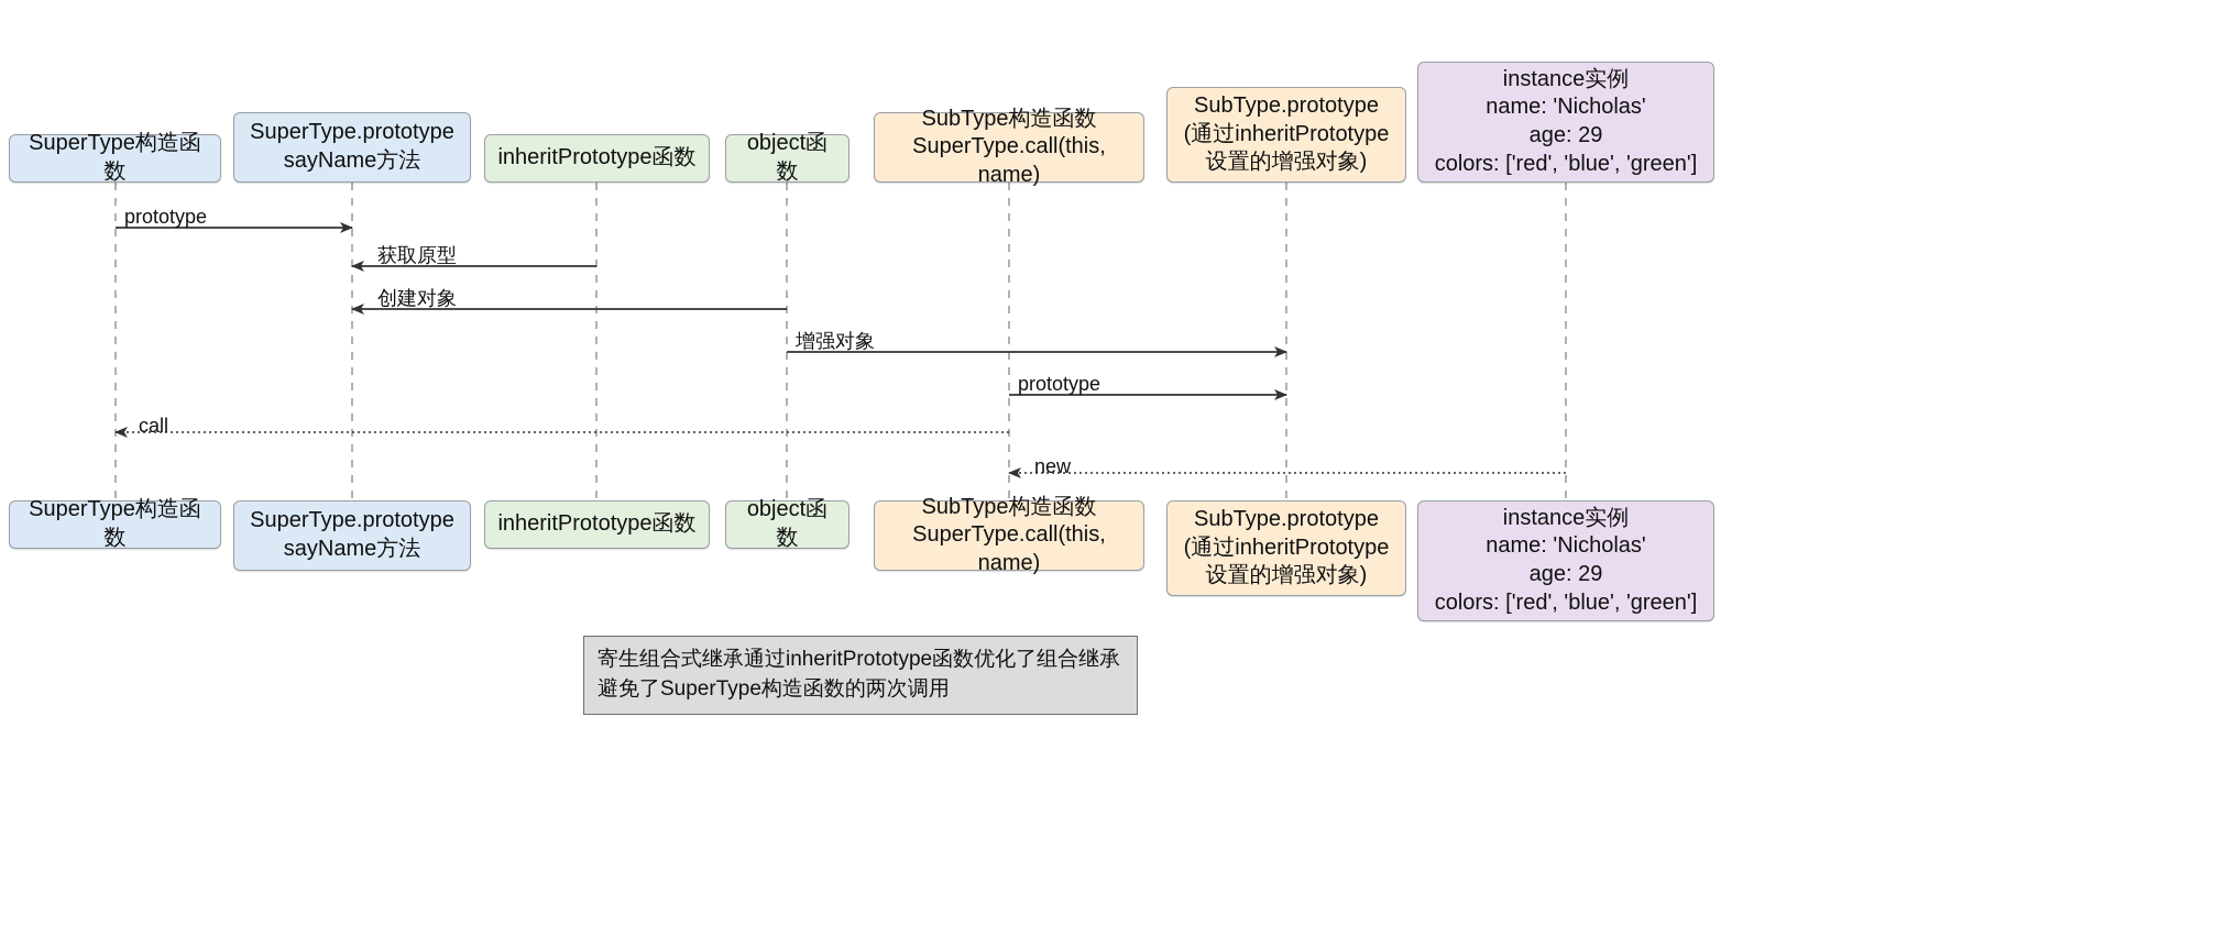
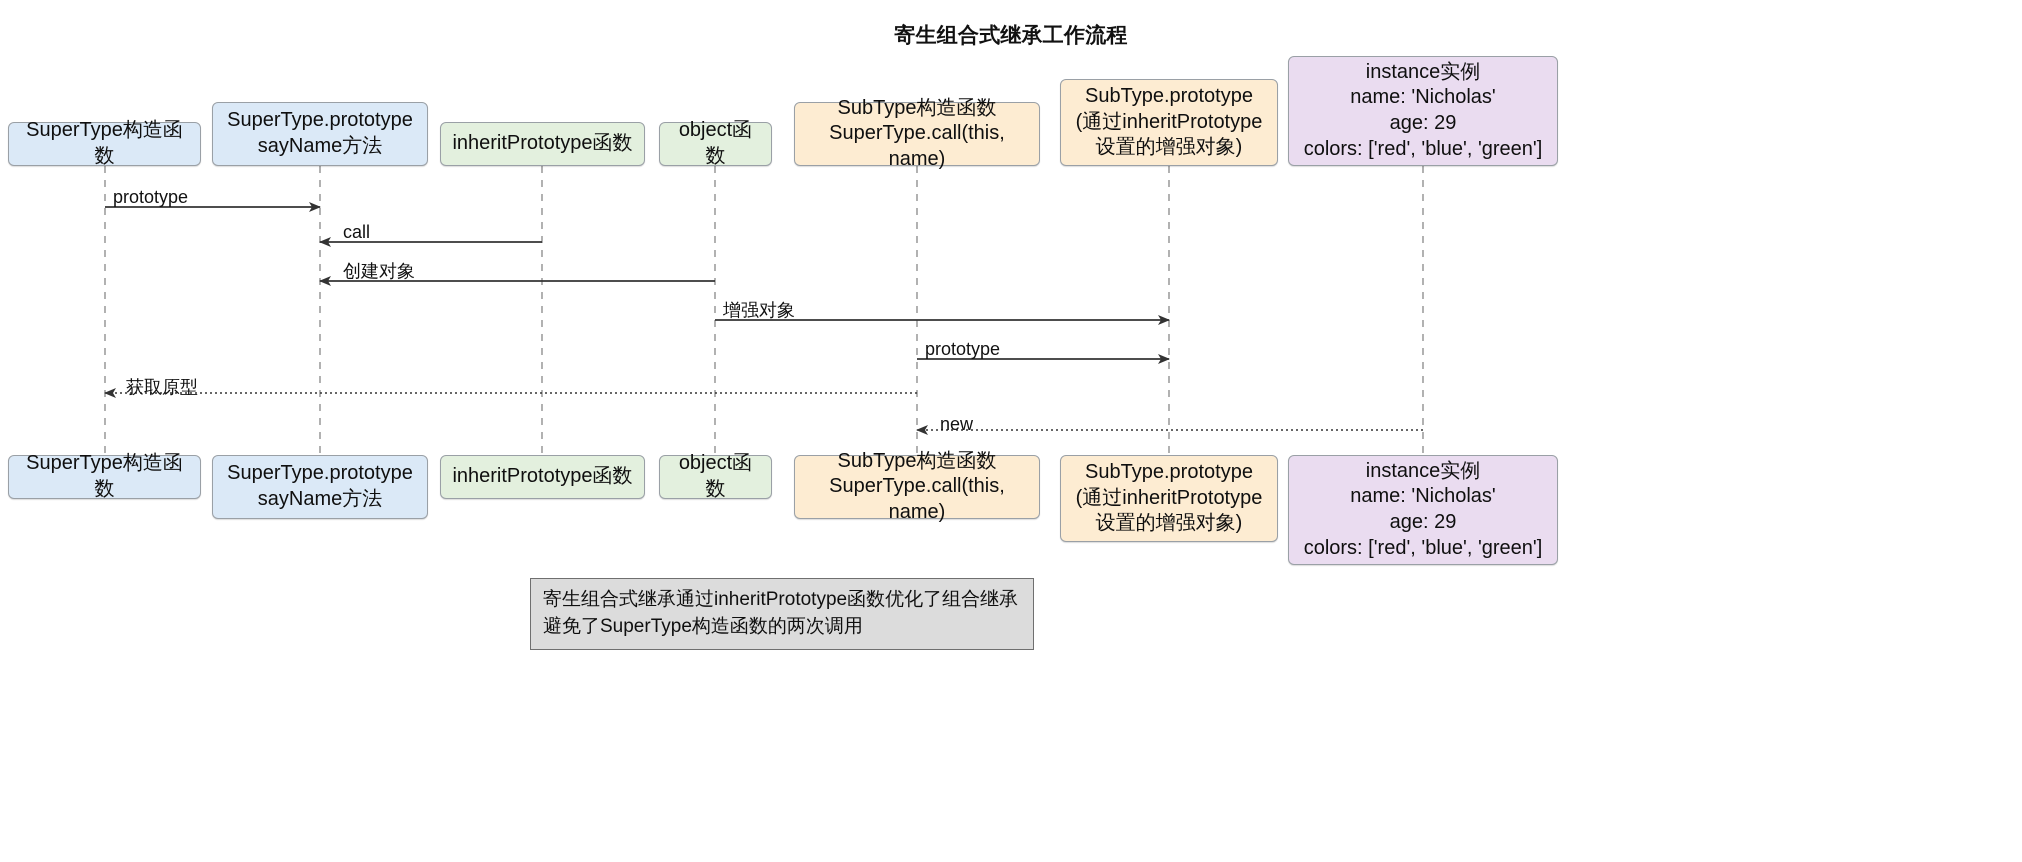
+ 寄生组合式继承工作流程
  SuperType构造函数
  SuperType.prototype
  sayName方法
  inheritPrototype函数
  object函数
  SubType构造函数
  SuperType.call(this, name)
  SubType.prototype
  (通过inheritPrototype
  设置的增强对象)
  instance实例
  name: 'Nicholas'
  age: 29
  colors: ['red', 'blue', 'green']
  SuperType构造函数
  SuperType.prototype
  sayName方法
  inheritPrototype函数
  object函数
  SubType构造函数
  SuperType.call(this, name)
  SubType.prototype
  (通过inheritPrototype
  设置的增强对象)
  instance实例
  name: 'Nicholas'
  age: 29
  colors: ['red', 'blue', 'green']
  prototype
- 获取原型
+ call
  创建对象
  增强对象
  prototype
- call
+ 获取原型
  new
  寄生组合式继承通过inheritPrototype函数优化了组合继承
  避免了SuperType构造函数的两次调用
